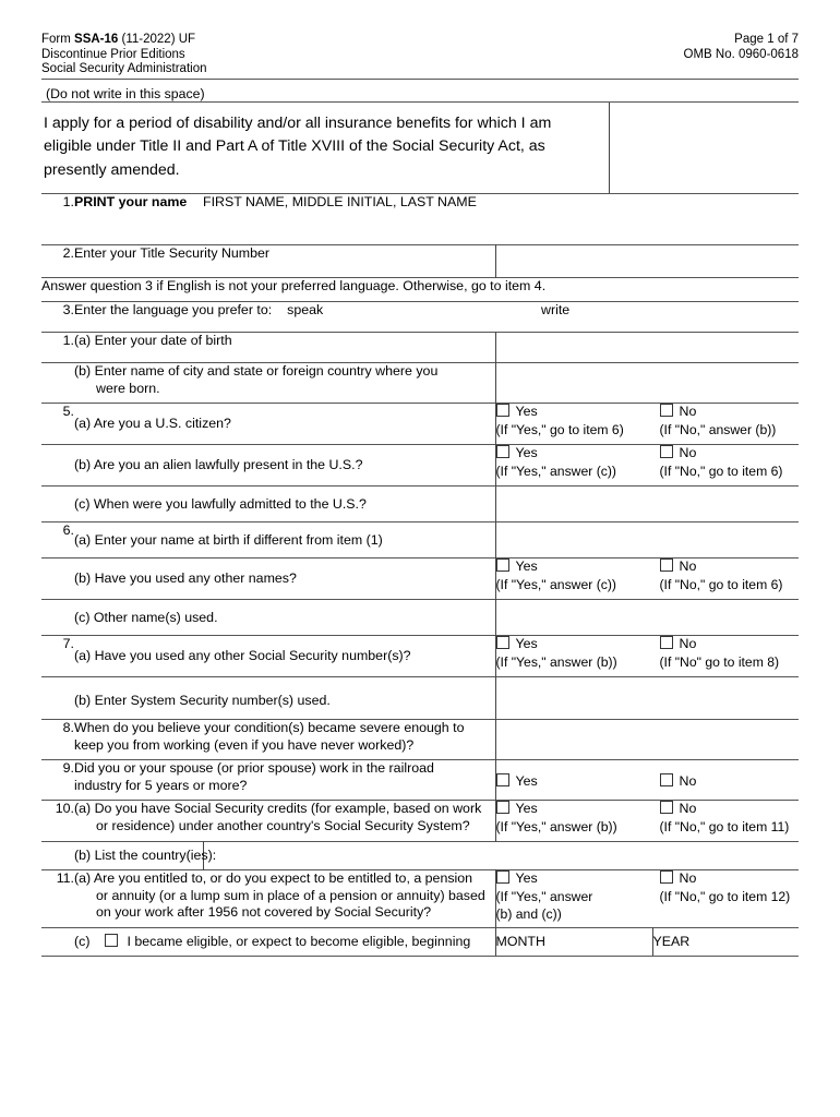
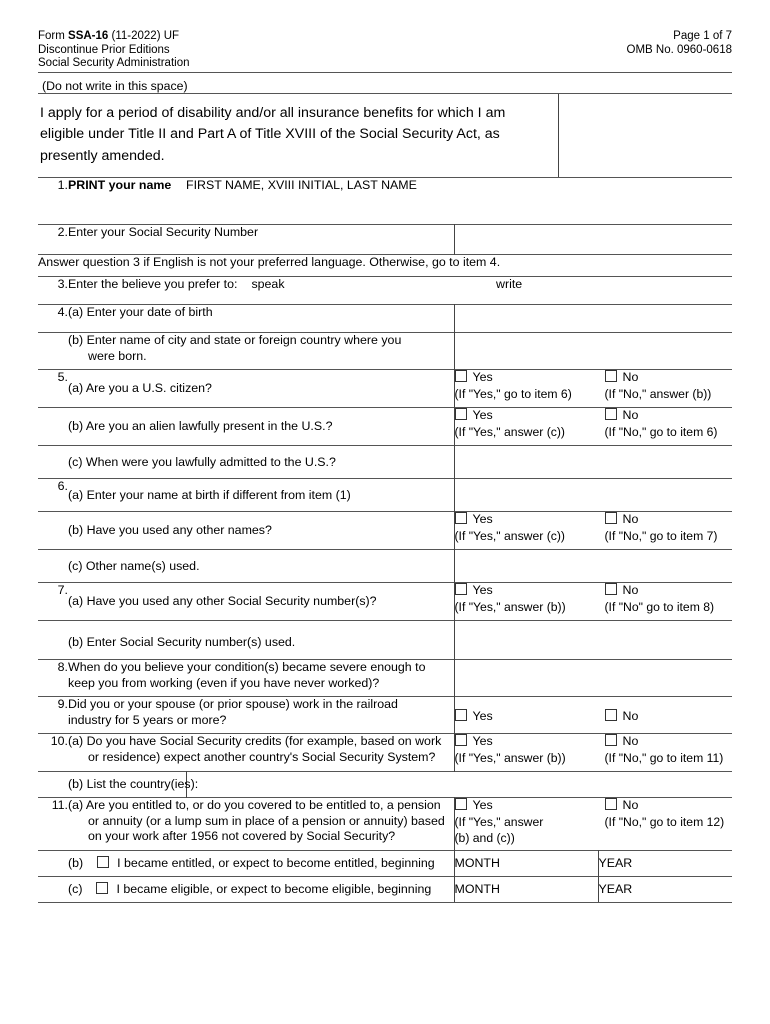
  Form SSA-16 (11-2022) UF
  Discontinue Prior Editions
  Social Security Administration
  Page 1 of 7
  OMB No. 0960-0618
  (Do not write in this space)
  I apply for a period of disability and/or all insurance benefits for which I am eligible under Title II and Part A of Title XVIII of the Social Security Act, as presently amended.
- 1.	PRINT your name	FIRST NAME, MIDDLE INITIAL, LAST NAME
+ 1.	PRINT your name	FIRST NAME, XVIII INITIAL, LAST NAME
- 2.	Enter your Title Security Number
+ 2.	Enter your Social Security Number
  Answer question 3 if English is not your preferred language. Otherwise, go to item 4.
- 3.	Enter the language you prefer to: speak	write
+ 3.	Enter the believe you prefer to: speak	write
- 1.	(a) Enter your date of birth
+ 4.	(a) Enter your date of birth
  	(b) Enter name of city and state or foreign country where youwere born.
  5.	(a) Are you a U.S. citizen?	Yes (If "Yes," go to item 6) No (If "No," answer (b))
  	(b) Are you an alien lawfully present in the U.S.?	Yes (If "Yes," answer (c)) No (If "No," go to item 6)
  	(c) When were you lawfully admitted to the U.S.?
  6.	(a) Enter your name at birth if different from item (1)
- 	(b) Have you used any other names?	Yes (If "Yes," answer (c)) No (If "No," go to item 6)
+ 	(b) Have you used any other names?	Yes (If "Yes," answer (c)) No (If "No," go to item 7)
  	(c) Other name(s) used.
  7.	(a) Have you used any other Social Security number(s)?	Yes (If "Yes," answer (b)) No (If "No" go to item 8)
- 	(b) Enter System Security number(s) used.
+ 	(b) Enter Social Security number(s) used.
  8.	When do you believe your condition(s) became severe enough tokeep you from working (even if you have never worked)?
  9.	Did you or your spouse (or prior spouse) work in the railroadindustry for 5 years or more?	Yes No
- 10.	(a) Do you have Social Security credits (for example, based on workor residence) under another country's Social Security System?	Yes (If "Yes," answer (b)) No (If "No," go to item 11)
+ 10.	(a) Do you have Social Security credits (for example, based on workor residence) expect another country's Social Security System?	Yes (If "Yes," answer (b)) No (If "No," go to item 11)
  	(b) List the country(ies):
- 11.	(a) Are you entitled to, or do you expect to be entitled to, a pensionor annuity (or a lump sum in place of a pension or annuity) basedon your work after 1956 not covered by Social Security?	Yes (If "Yes," answer (b) and (c)) No (If "No," go to item 12)
+ 11.	(a) Are you entitled to, or do you covered to be entitled to, a pensionor annuity (or a lump sum in place of a pension or annuity) basedon your work after 1956 not covered by Social Security?	Yes (If "Yes," answer (b) and (c)) No (If "No," go to item 12)
+ 	(b) I became entitled, or expect to become entitled, beginning	MONTH	YEAR
  	(c) I became eligible, or expect to become eligible, beginning	MONTH	YEAR
